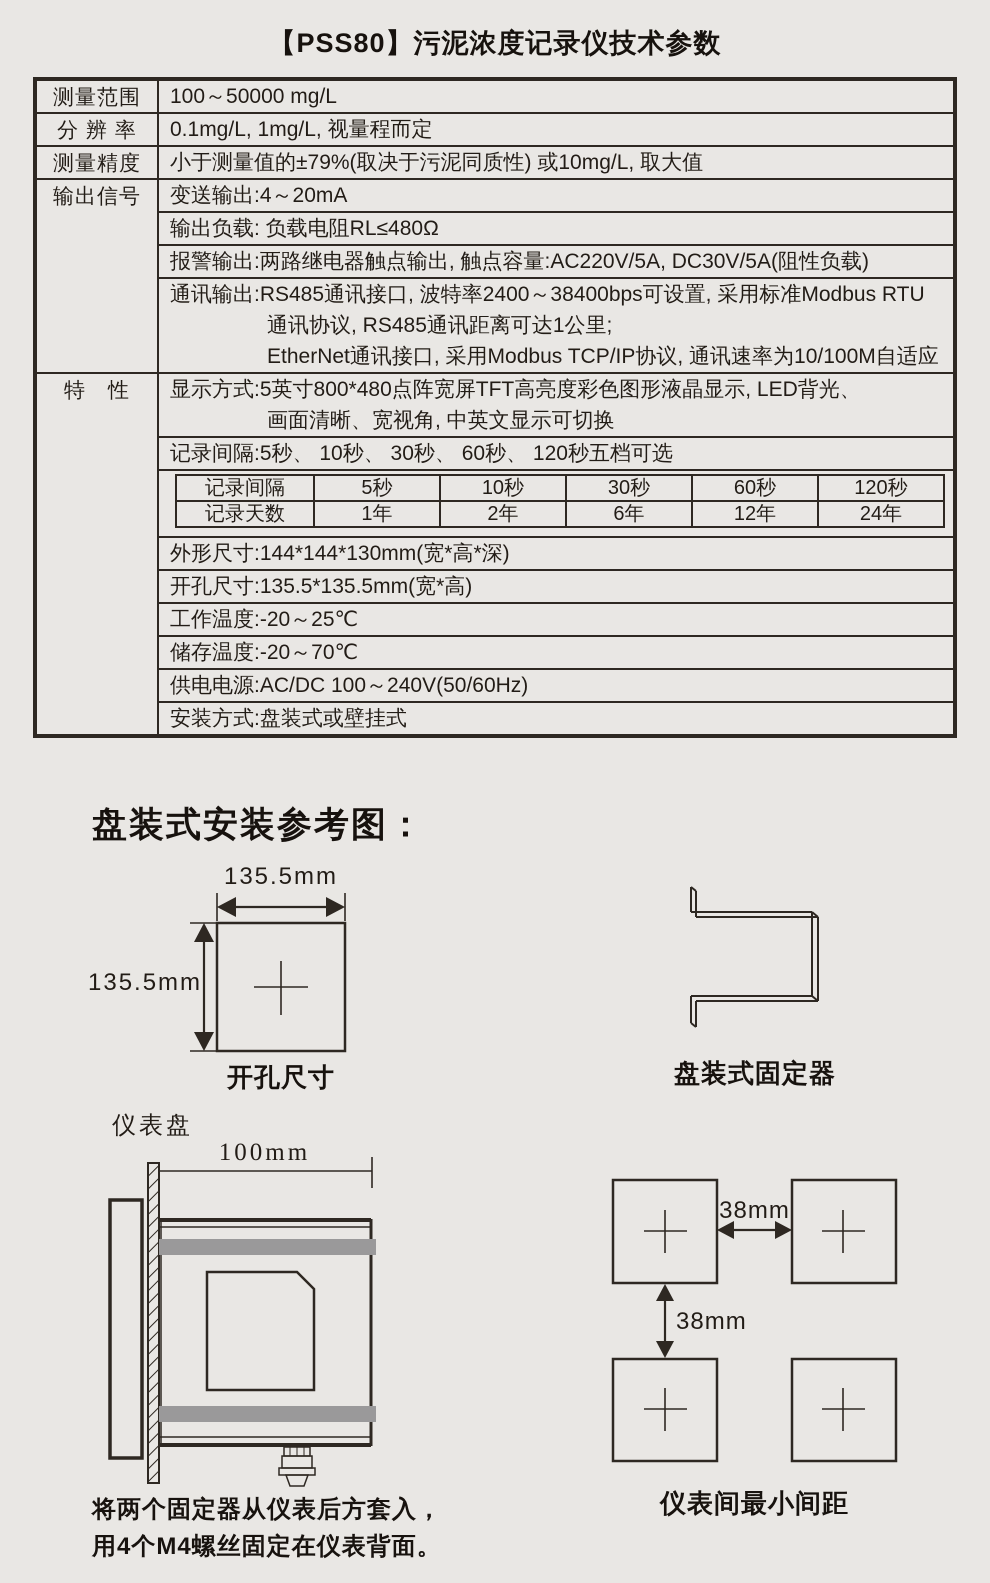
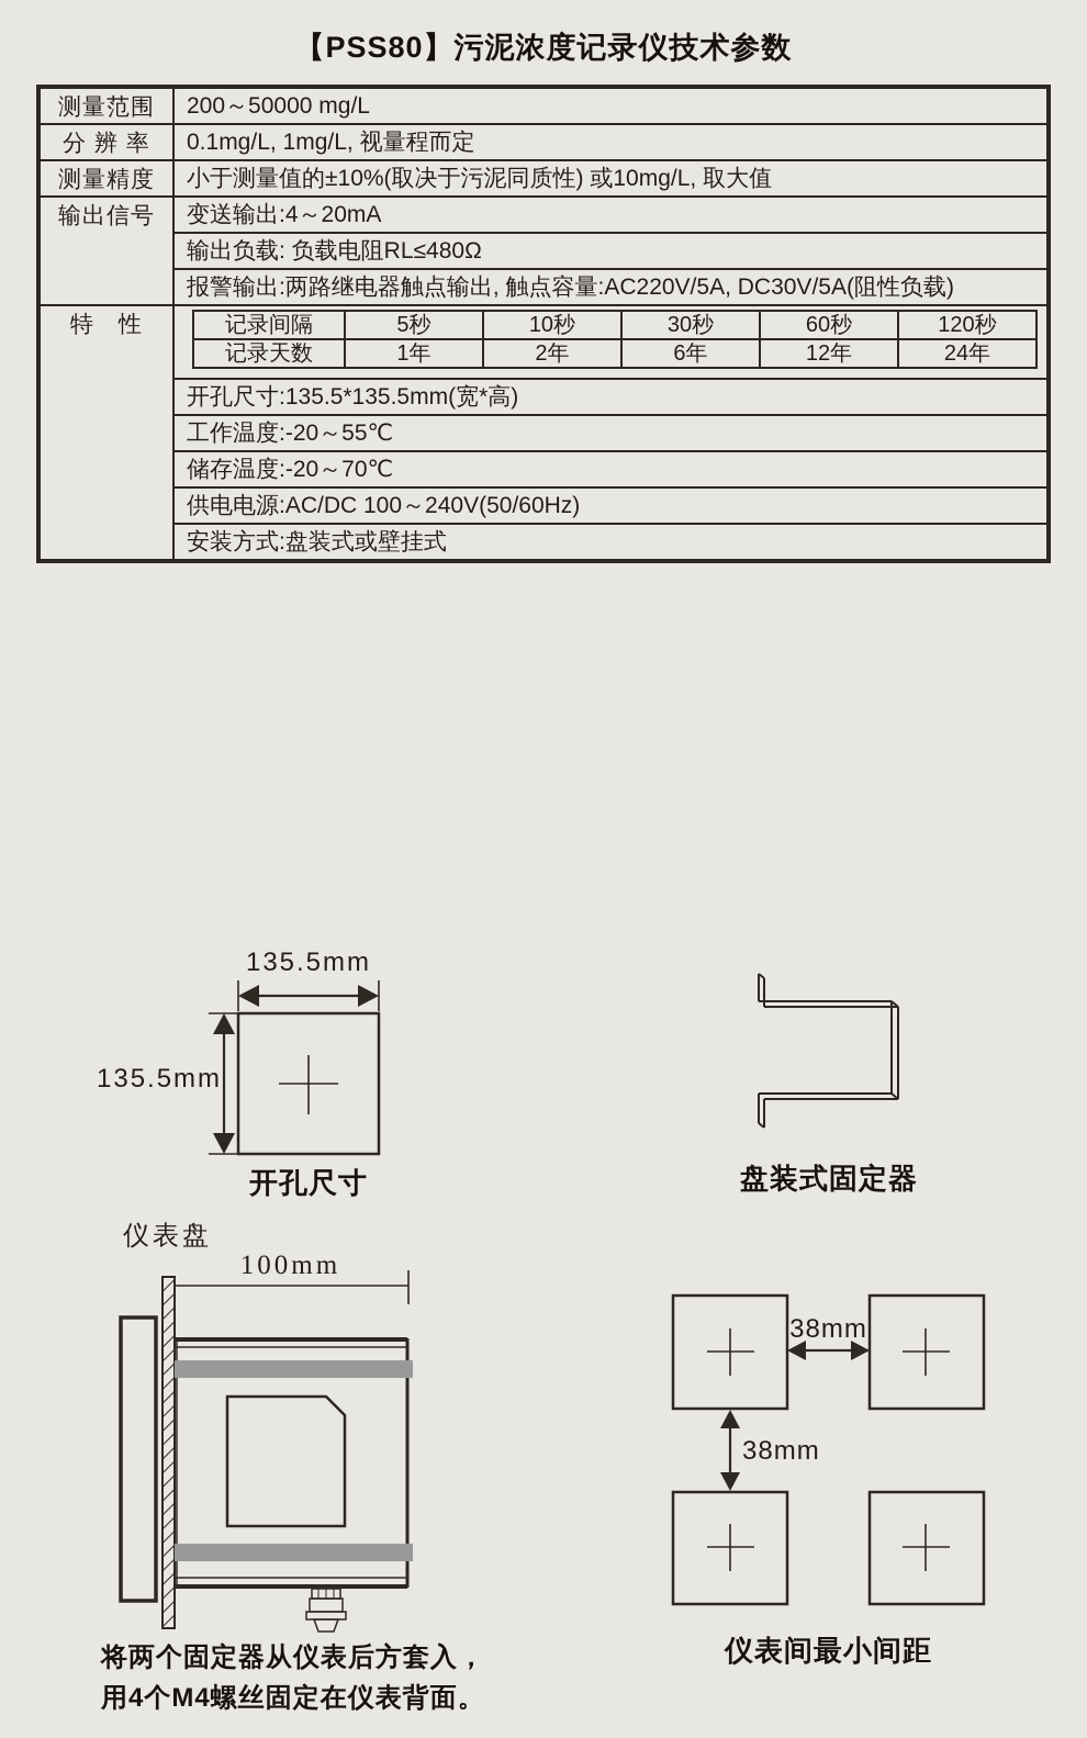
  【PSS80】污泥浓度记录仪技术参数
  测量范围
- 100～50000 mg/L
+ 200～50000 mg/L
  分 辨 率
  0.1mg/L, 1mg/L, 视量程而定
  测量精度
- 小于测量值的±79%(取决于污泥同质性) 或10mg/L, 取大值
+ 小于测量值的±10%(取决于污泥同质性) 或10mg/L, 取大值
  输出信号
  变送输出:4～20mA
  输出负载: 负载电阻RL≤480Ω
  报警输出:两路继电器触点输出, 触点容量:AC220V/5A, DC30V/5A(阻性负载)
- 通讯输出:RS485通讯接口, 波特率2400～38400bps可设置, 采用标准Modbus RTU
- 通讯协议, RS485通讯距离可达1公里;
- EtherNet通讯接口, 采用Modbus TCP/IP协议, 通讯速率为10/100M自适应
  特 性
- 显示方式:5英寸800*480点阵宽屏TFT高亮度彩色图形液晶显示, LED背光、
- 画面清晰、宽视角, 中英文显示可切换
- 记录间隔:5秒、 10秒、 30秒、 60秒、 120秒五档可选
  记录间隔	5秒	10秒	30秒	60秒	120秒
  记录天数	1年	2年	6年	12年	24年
- 外形尺寸:144*144*130mm(宽*高*深)
  开孔尺寸:135.5*135.5mm(宽*高)
- 工作温度:-20～25℃
+ 工作温度:-20～55℃
  储存温度:-20～70℃
  供电电源:AC/DC 100～240V(50/60Hz)
  安装方式:盘装式或壁挂式
- 盘装式安装参考图：
  135.5mm
  135.5mm
  开孔尺寸
  盘装式固定器
  仪表盘
  100mm
  将两个固定器从仪表后方套入，
  用4个M4螺丝固定在仪表背面。
  38mm
  38mm
  仪表间最小间距
